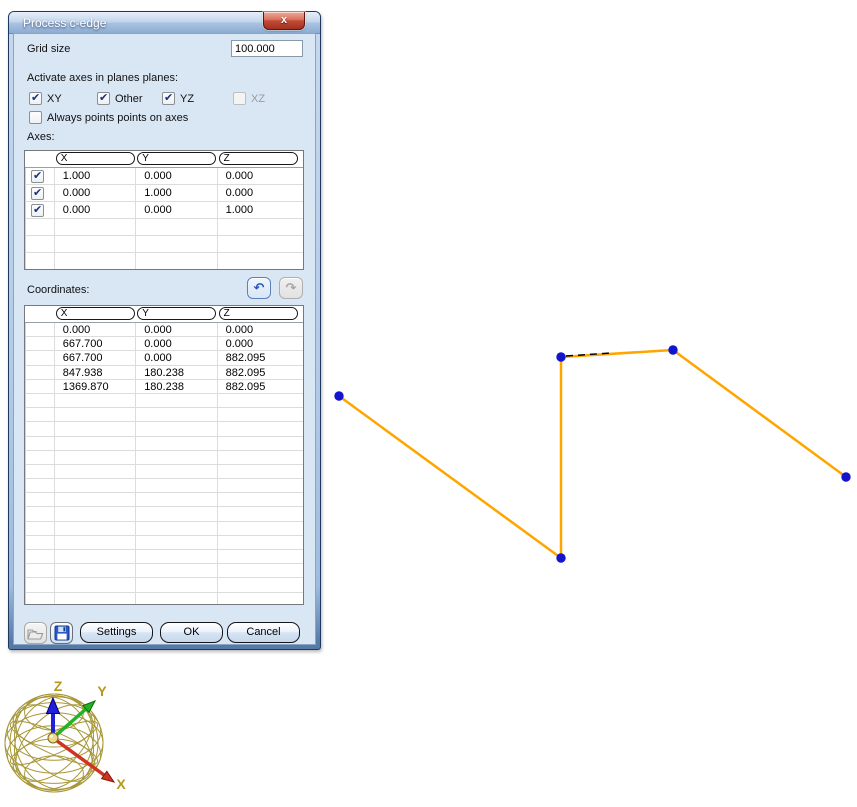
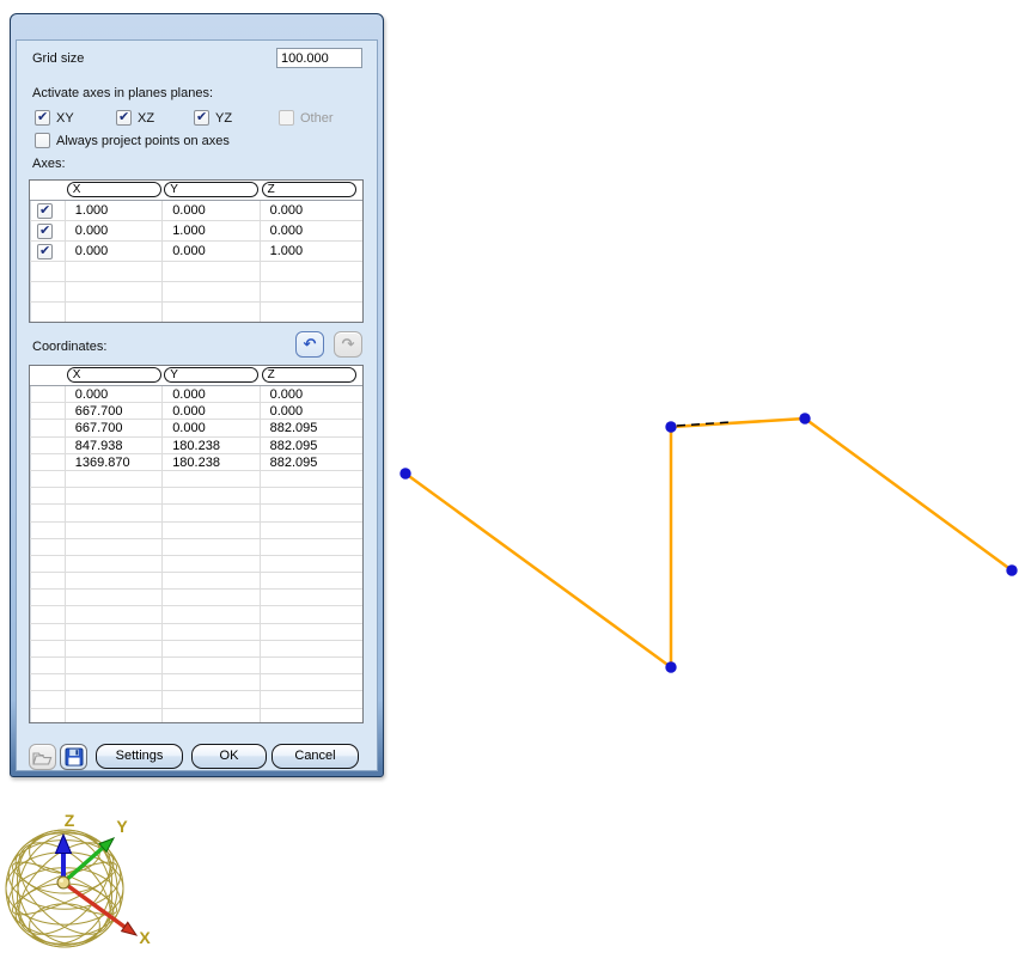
- Process c-edge
- x
  Grid size
  100.000
  Activate axes in planes planes:
  XY
- Other
+ XZ
  YZ
- XZ
+ Other
- Always points points on axes
+ Always project points on axes
  Axes:
  X
  Y
  Z
  1.000
  0.000
  0.000
  0.000
  1.000
  0.000
  0.000
  0.000
  1.000
  Coordinates:
  ↶
  ↷
  X
  Y
  Z
  0.000
  0.000
  0.000
  667.700
  0.000
  0.000
  667.700
  0.000
  882.095
  847.938
  180.238
  882.095
  1369.870
  180.238
  882.095
  Settings
  OK
  Cancel
  Z
  Y
  X
